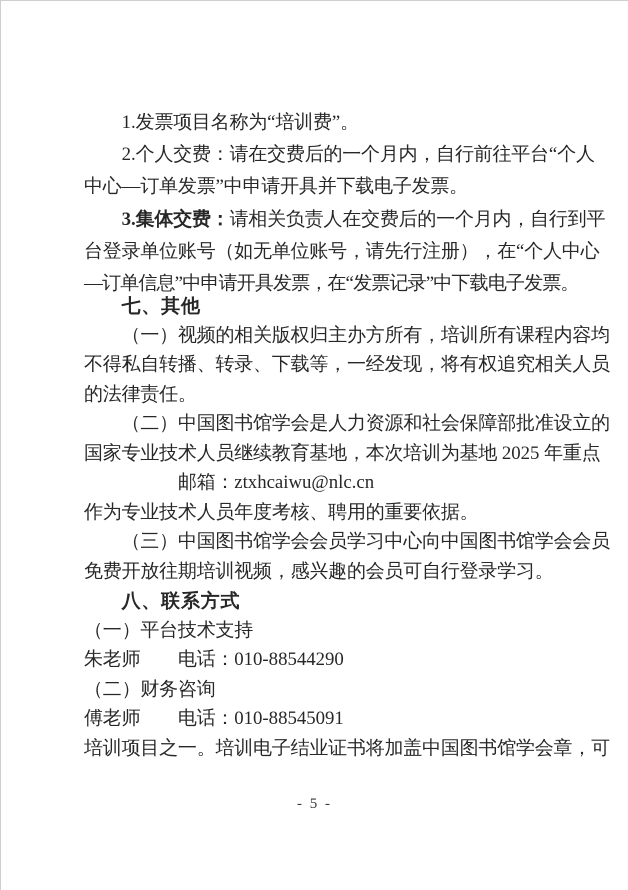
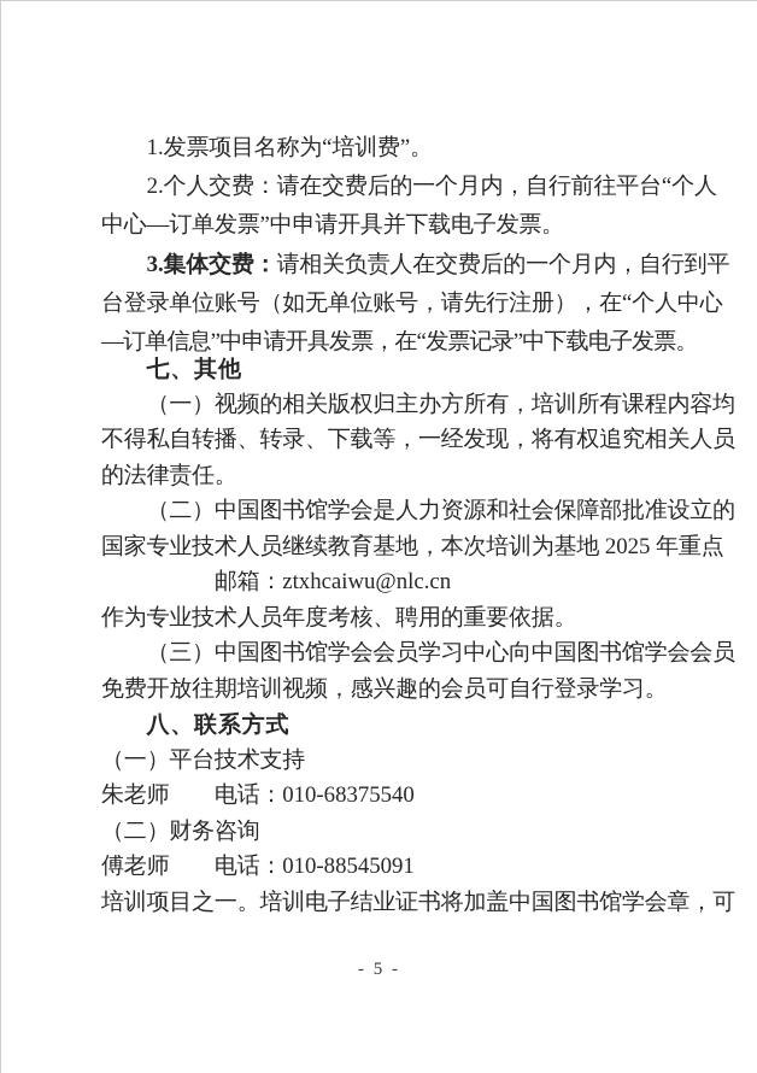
  1.发票项目名称为“培训费”。
  2.个人交费：请在交费后的一个月内，自行前往平台“个人
  中心—订单发票”中申请开具并下载电子发票。
  3.集体交费：请相关负责人在交费后的一个月内，自行到平
  台登录单位账号（如无单位账号，请先行注册），在“个人中心
  —订单信息”中申请开具发票，在“发票记录”中下载电子发票。
  七、其他
  （一）视频的相关版权归主办方所有，培训所有课程内容均
  不得私自转播、转录、下载等，一经发现，将有权追究相关人员
  的法律责任。
  （二）中国图书馆学会是人力资源和社会保障部批准设立的
  国家专业技术人员继续教育基地，本次培训为基地 2025 年重点
  邮箱：ztxhcaiwu@nlc.cn
  作为专业技术人员年度考核、聘用的重要依据。
  （三）中国图书馆学会会员学习中心向中国图书馆学会会员
  免费开放往期培训视频，感兴趣的会员可自行登录学习。
  八、联系方式
  （一）平台技术支持
- 朱老师 电话：010-88544290
+ 朱老师 电话：010-68375540
  （二）财务咨询
  傅老师 电话：010-88545091
  培训项目之一。培训电子结业证书将加盖中国图书馆学会章，可
  - 5 -
